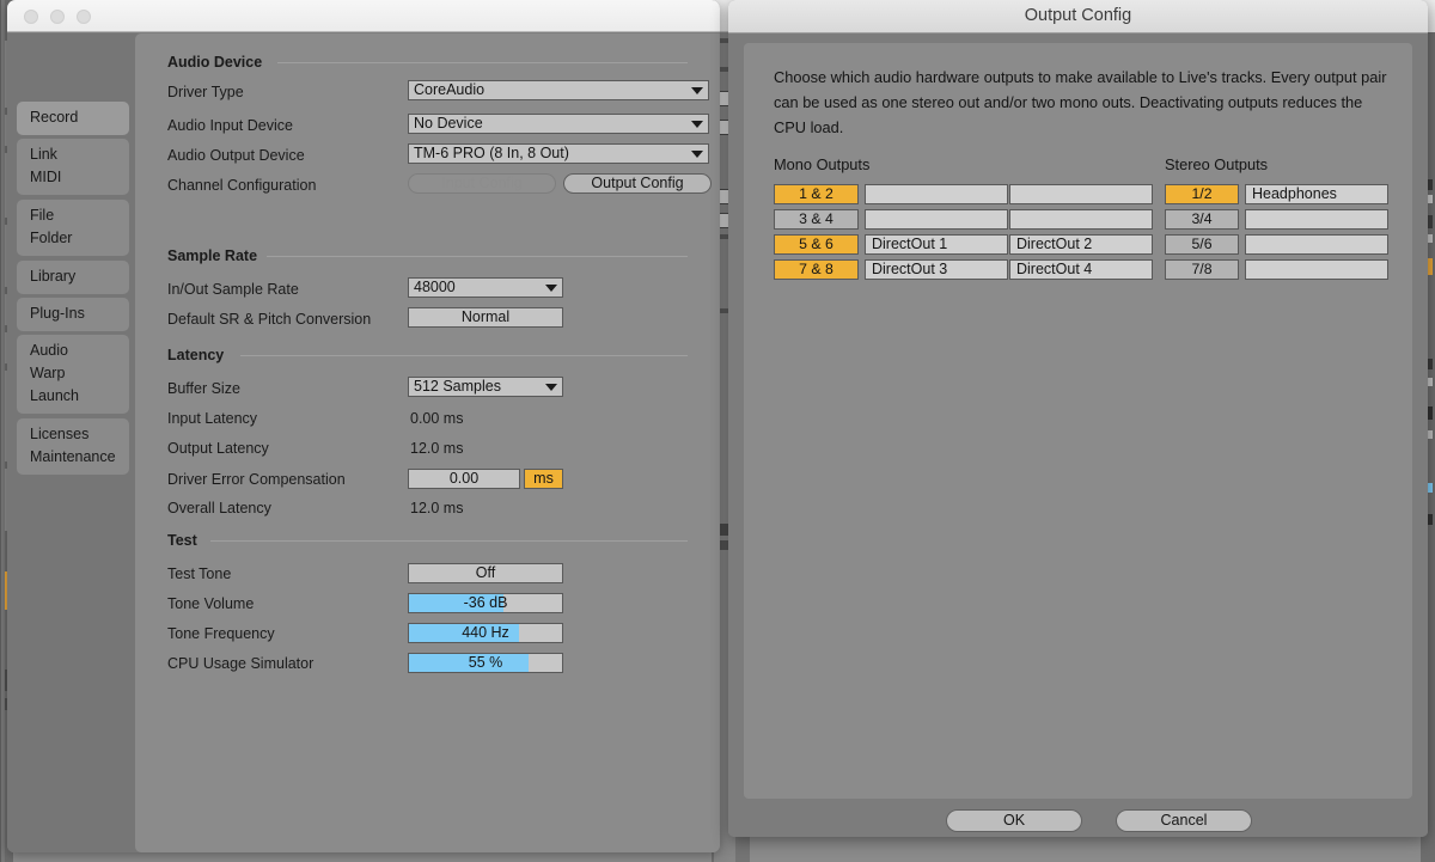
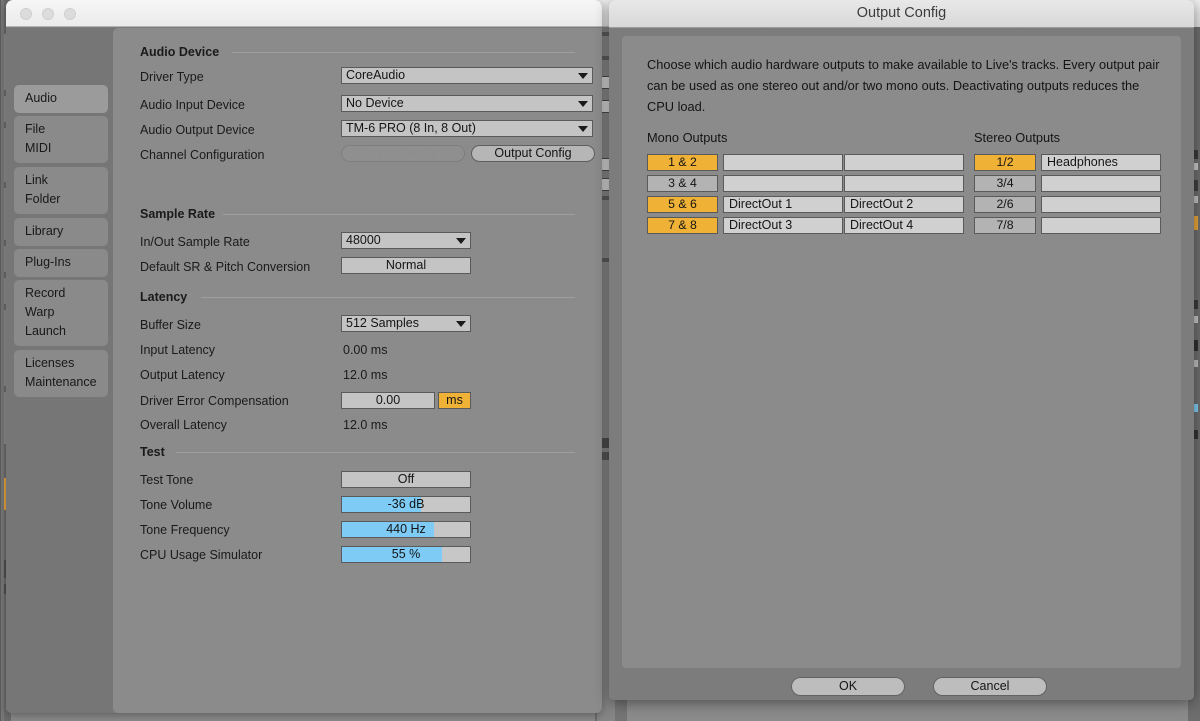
- Record
+ Audio
- Link
+ File
  MIDI
- File
+ Link
  Folder
  Library
  Plug-Ins
- Audio
+ Record
  Warp
  Launch
  Licenses
  Maintenance
  Audio Device
  Driver Type
  CoreAudio
  Audio Input Device
  No Device
  Audio Output Device
  TM-6 PRO (8 In, 8 Out)
  Channel Configuration
  Output Config
  Sample Rate
  In/Out Sample Rate
  48000
  Default SR & Pitch Conversion
  Normal
  Latency
  Buffer Size
  512 Samples
  Input Latency
  0.00 ms
  Output Latency
  12.0 ms
  Driver Error Compensation
  0.00
  ms
  Overall Latency
  12.0 ms
  Test
  Test Tone
  Off
  Tone Volume
  -36 dB
  Tone Frequency
  440 Hz
  CPU Usage Simulator
  55 %
  Output Config
  Choose which audio hardware outputs to make available to Live's tracks. Every output pair can be used as one stereo out and/or two mono outs. Deactivating outputs reduces the CPU load.
  Mono Outputs
  1 & 2
  3 & 4
  5 & 6
  DirectOut 1
  DirectOut 2
  7 & 8
  DirectOut 3
  DirectOut 4
  Stereo Outputs
  1/2
  Headphones
  3/4
- 5/6
+ 2/6
  7/8
  OK
  Cancel
